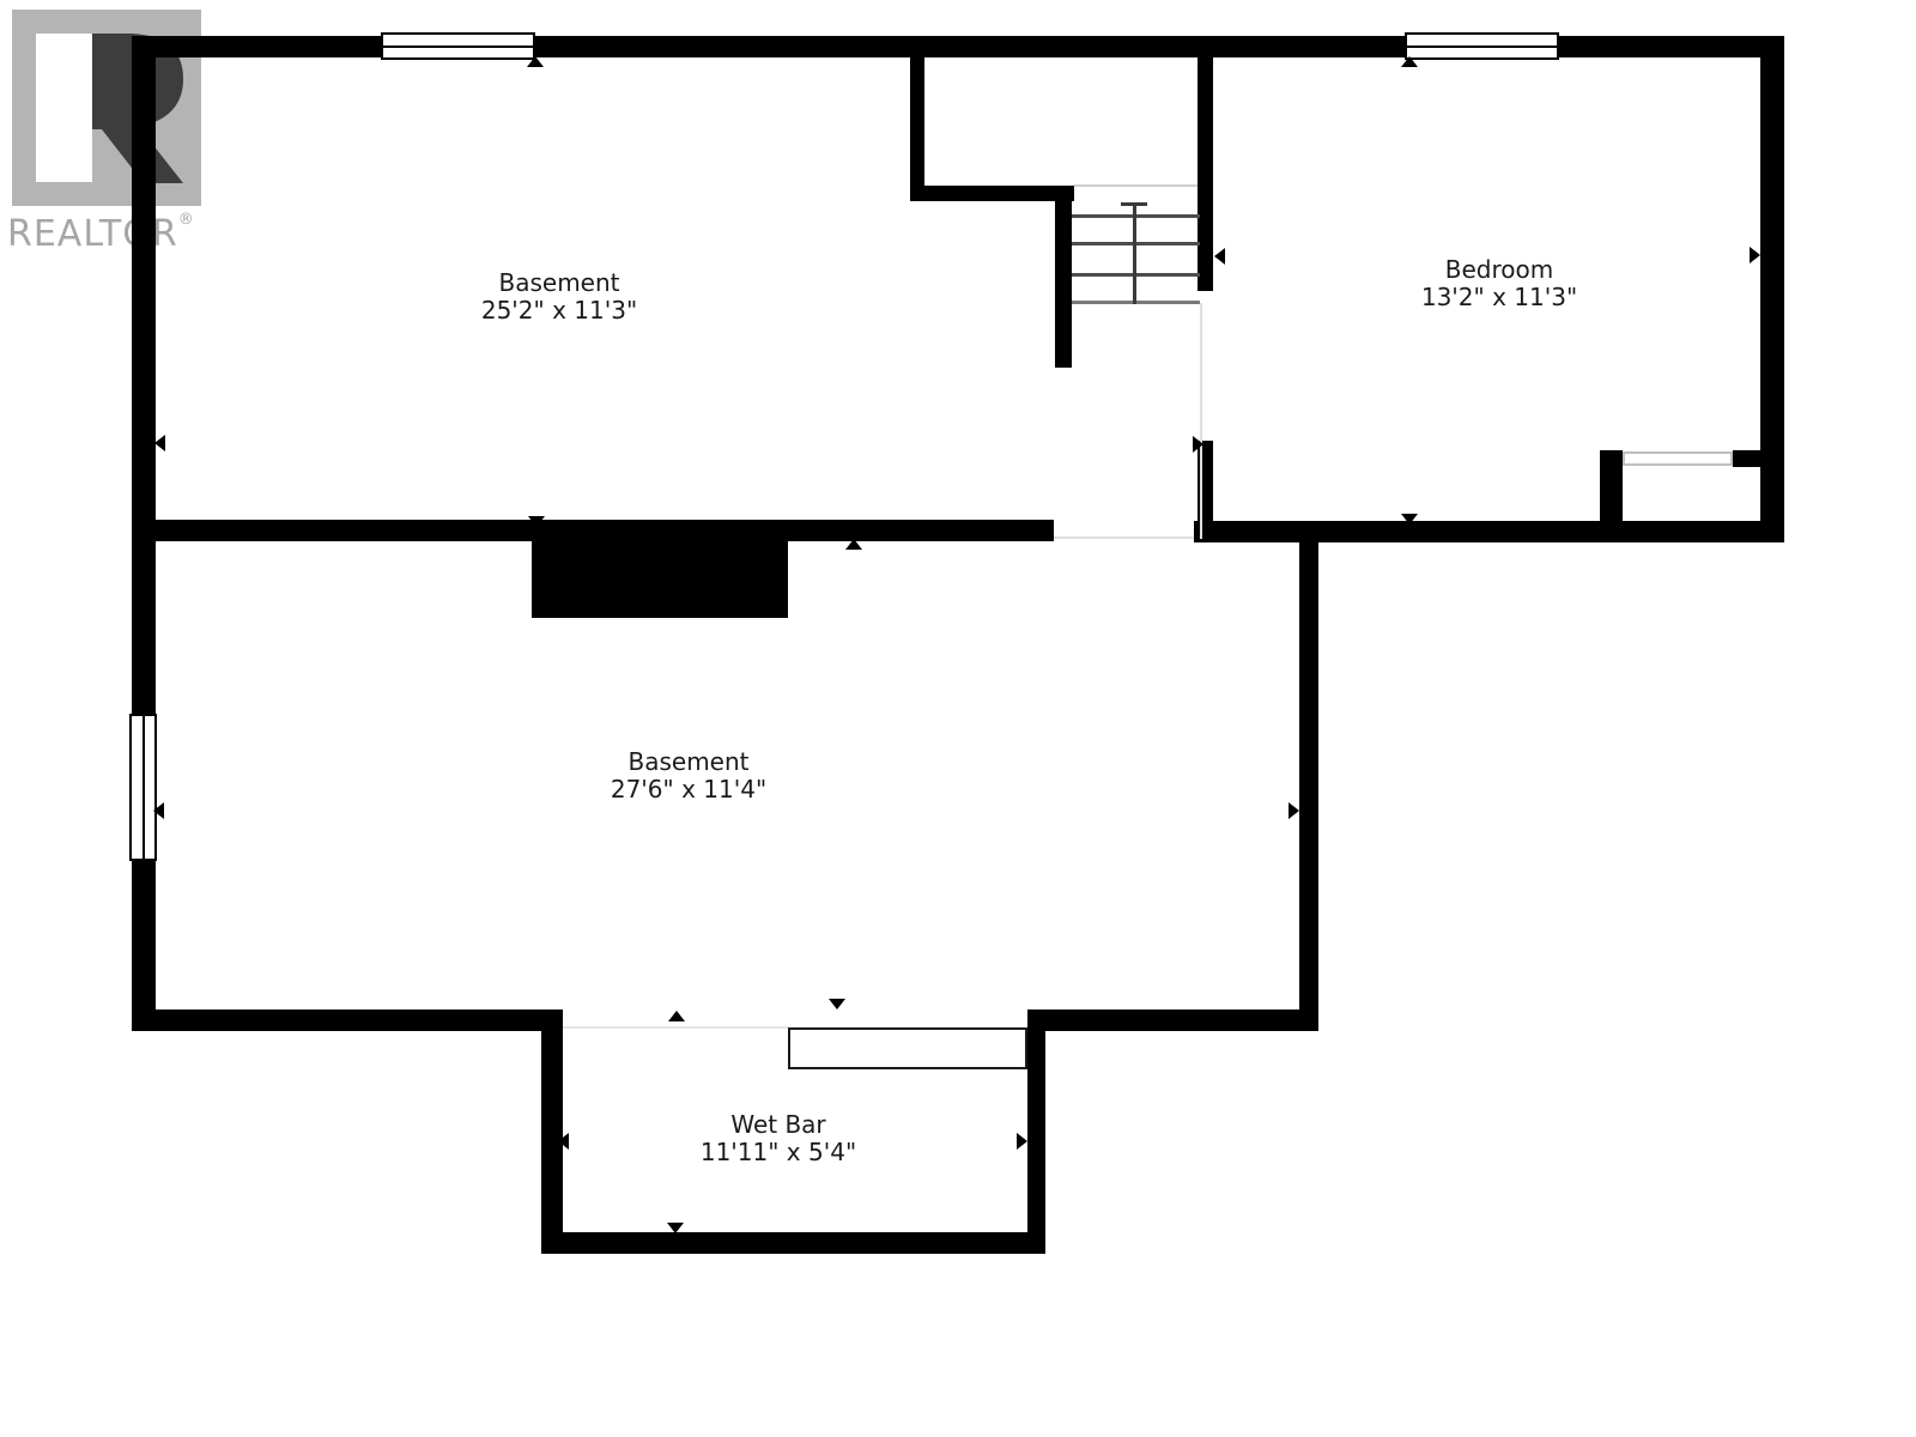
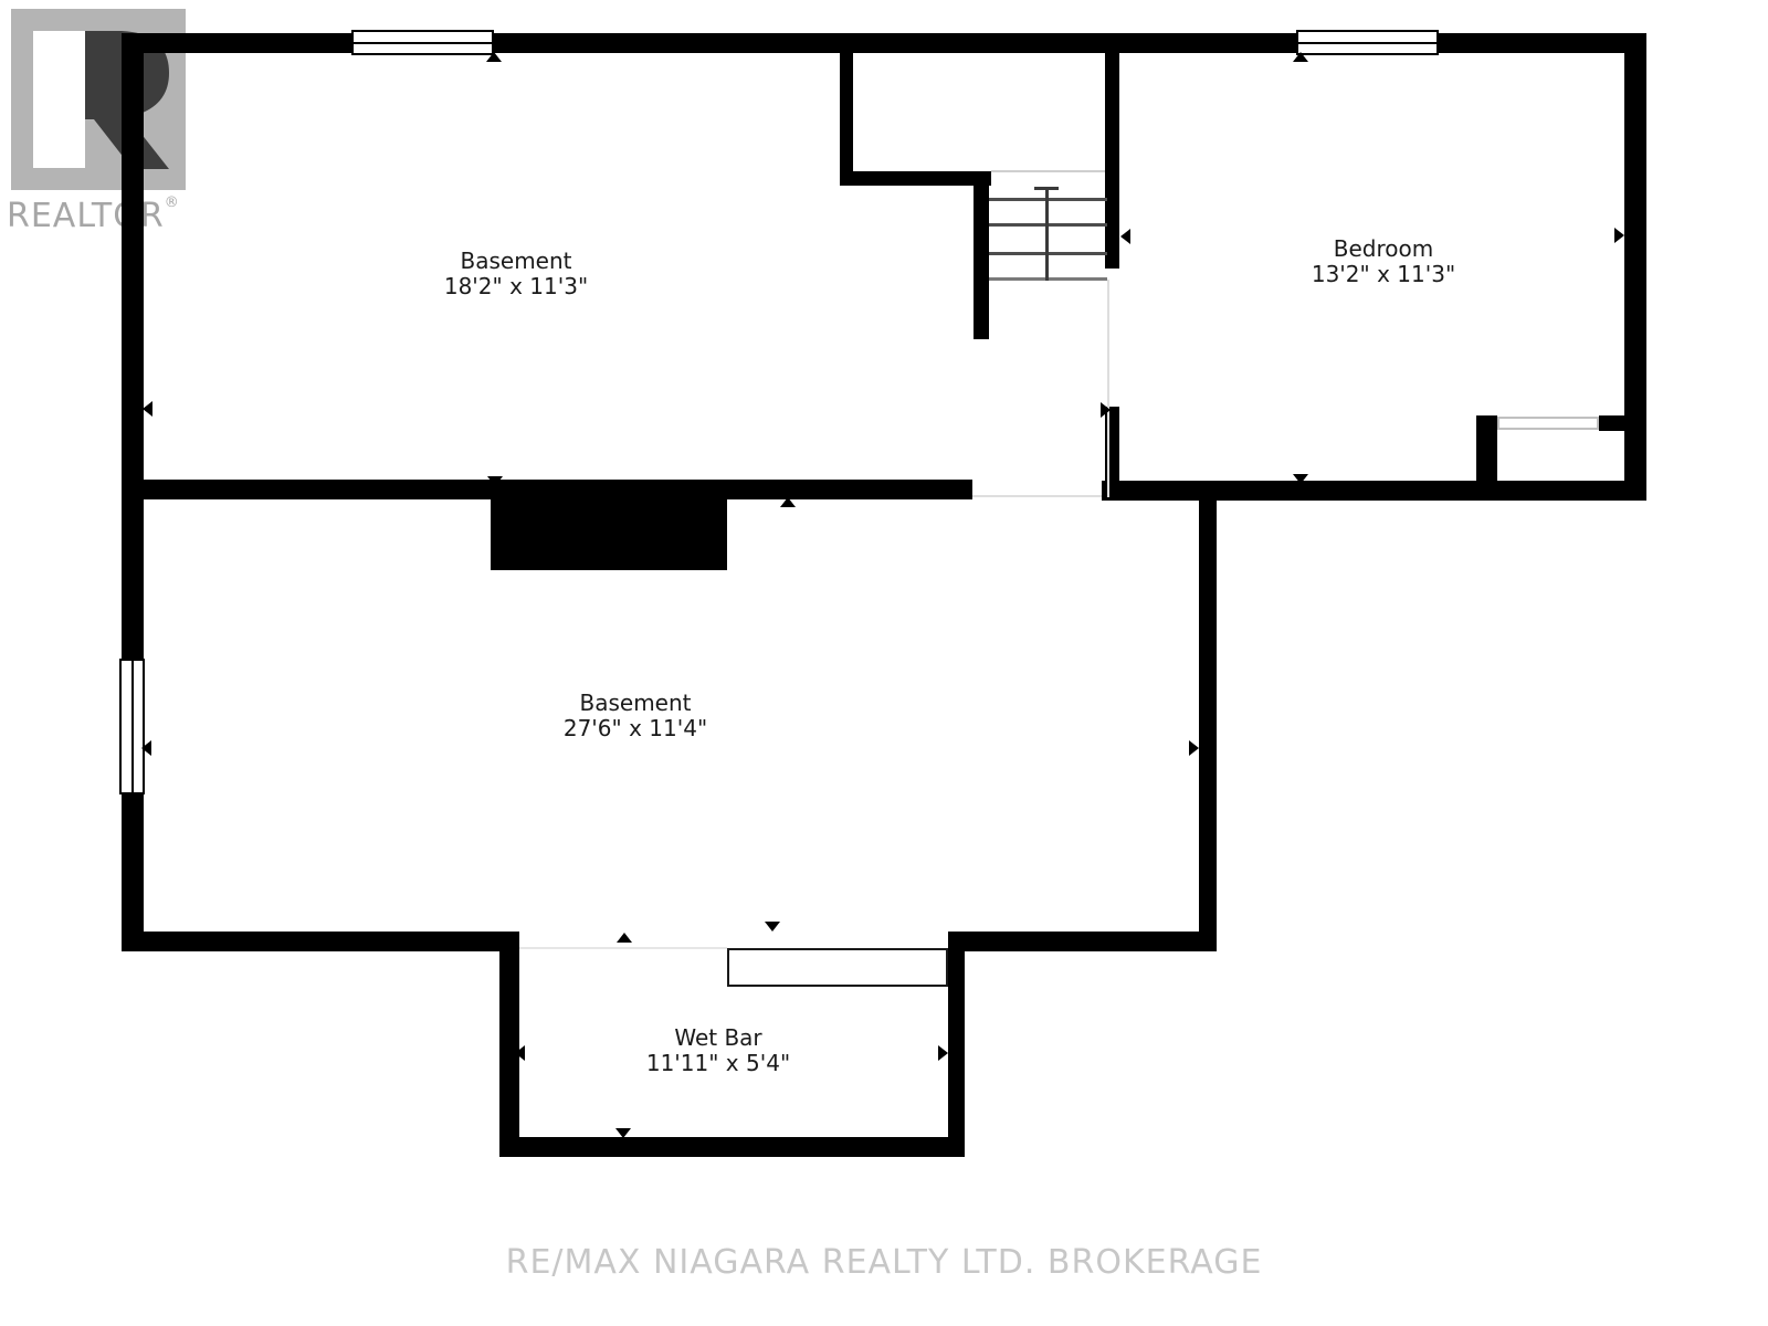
  REALTR®
  Basement
- 25'2" x 11'3"
+ 18'2" x 11'3"
  Bedroom
  13'2" x 11'3"
  Basement
  27'6" x 11'4"
  Wet Bar
  11'11" x 5'4"
+ RE/MAX NIAGARA REALTY LTD. BROKERAGE
